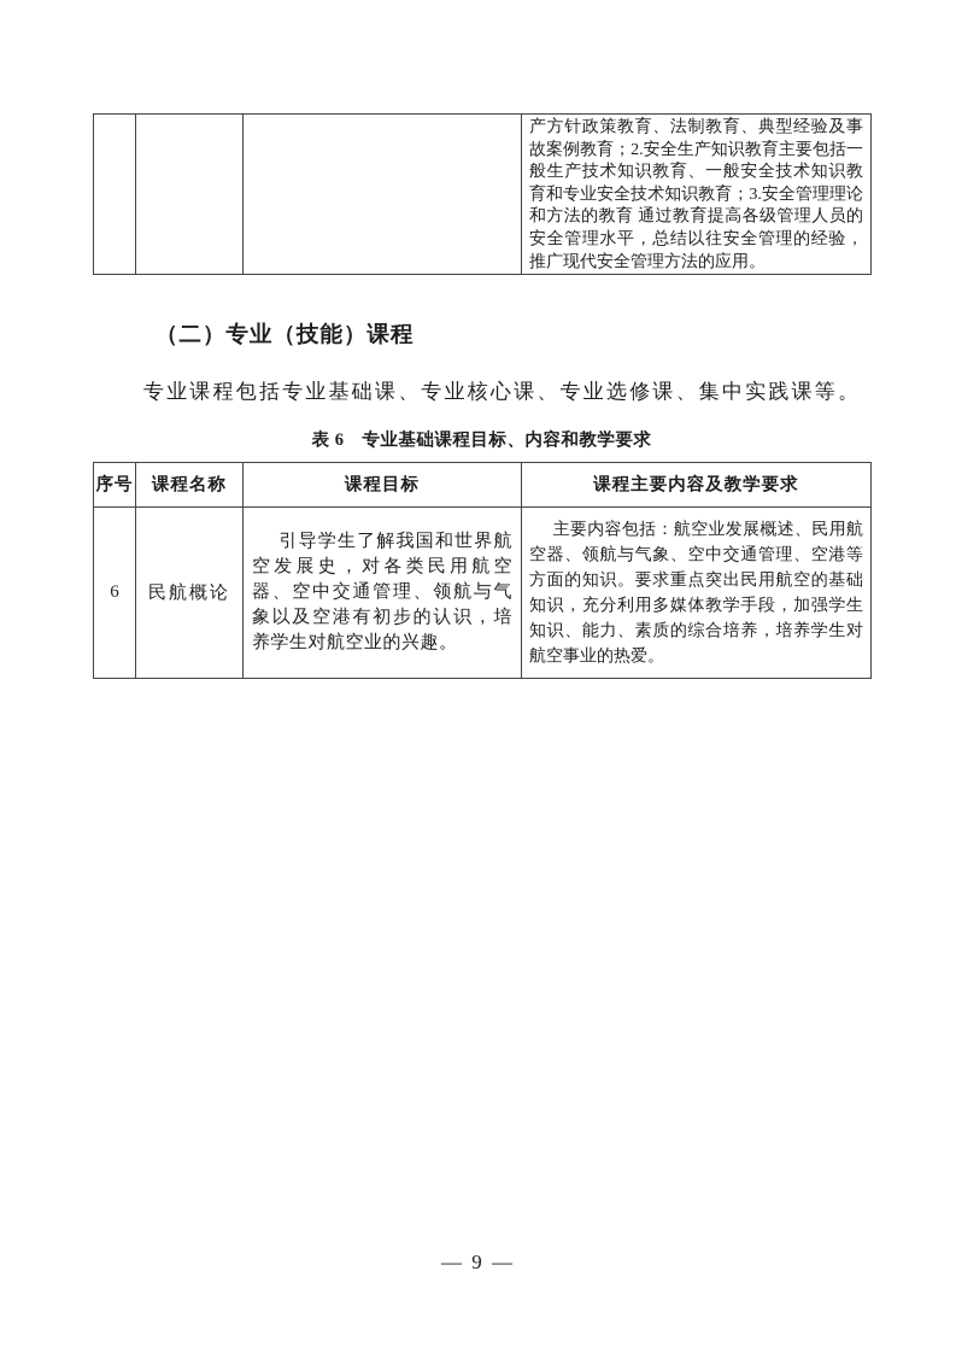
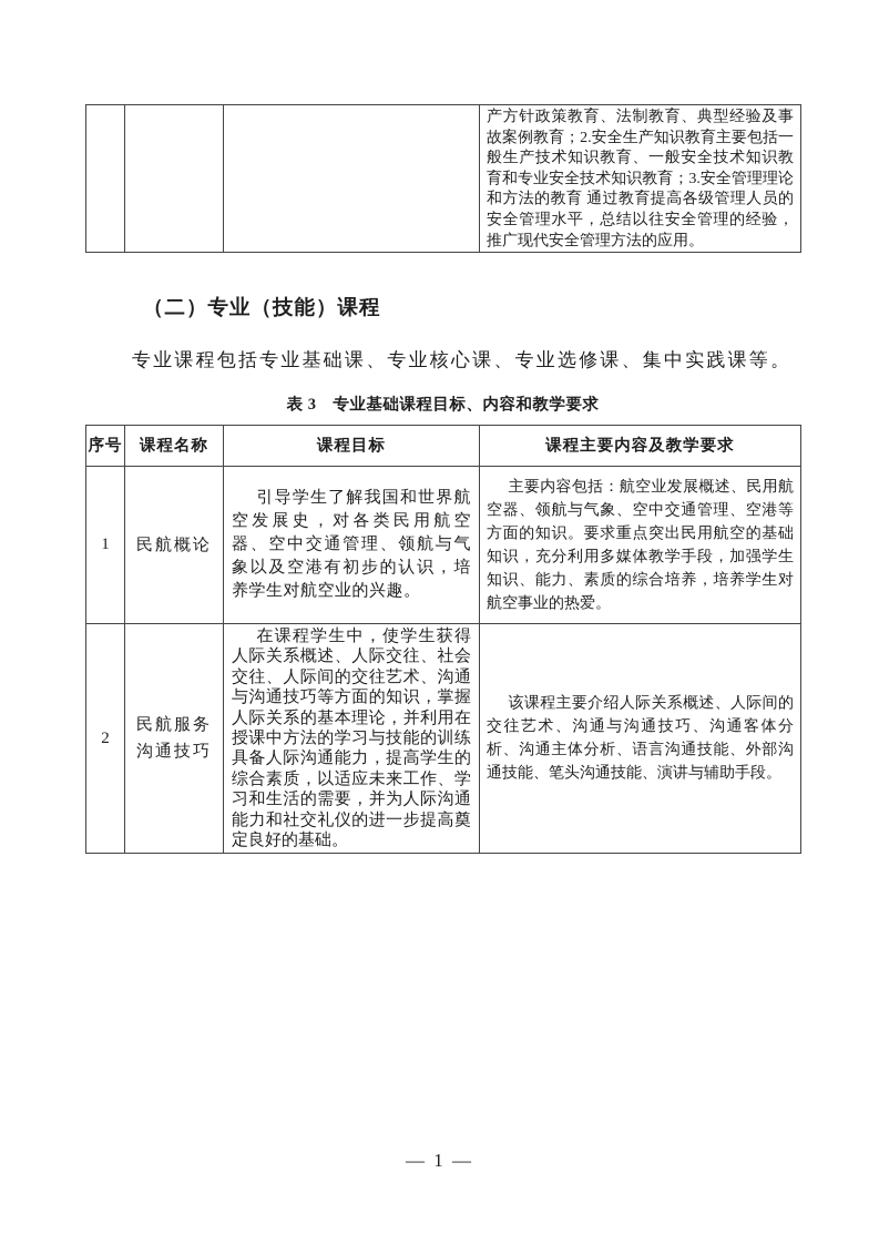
  			产方针政策教育、法制教育、典型经验及事故案例教育；2.安全生产知识教育主要包括一般生产技术知识教育、一般安全技术知识教育和专业安全技术知识教育；3.安全管理理论和方法的教育 通过教育提高各级管理人员的安全管理水平，总结以往安全管理的经验，推广现代安全管理方法的应用。
  （二）专业（技能）课程
  专业课程包括专业基础课、专业核心课、专业选修课、集中实践课等。
- 表 6 专业基础课程目标、内容和教学要求
+ 表 3 专业基础课程目标、内容和教学要求
  序号	课程名称	课程目标	课程主要内容及教学要求
- 6	民航概论	引导学生了解我国和世界航空发展史，对各类民用航空器、空中交通管理、领航与气象以及空港有初步的认识，培养学生对航空业的兴趣。	主要内容包括：航空业发展概述、民用航空器、领航与气象、空中交通管理、空港等方面的知识。要求重点突出民用航空的基础知识，充分利用多媒体教学手段，加强学生知识、能力、素质的综合培养，培养学生对航空事业的热爱。
+ 1	民航概论	引导学生了解我国和世界航空发展史，对各类民用航空器、空中交通管理、领航与气象以及空港有初步的认识，培养学生对航空业的兴趣。	主要内容包括：航空业发展概述、民用航空器、领航与气象、空中交通管理、空港等方面的知识。要求重点突出民用航空的基础知识，充分利用多媒体教学手段，加强学生知识、能力、素质的综合培养，培养学生对航空事业的热爱。
+ 2	民航服务沟通技巧	在课程学生中，使学生获得人际关系概述、人际交往、社会交往、人际间的交往艺术、沟通与沟通技巧等方面的知识，掌握人际关系的基本理论，并利用在授课中方法的学习与技能的训练具备人际沟通能力，提高学生的综合素质，以适应未来工作、学习和生活的需要，并为人际沟通能力和社交礼仪的进一步提高奠定良好的基础。	该课程主要介绍人际关系概述、人际间的交往艺术、沟通与沟通技巧、沟通客体分析、沟通主体分析、语言沟通技能、外部沟通技能、笔头沟通技能、演讲与辅助手段。
- — 9 —
+ — 1 —
